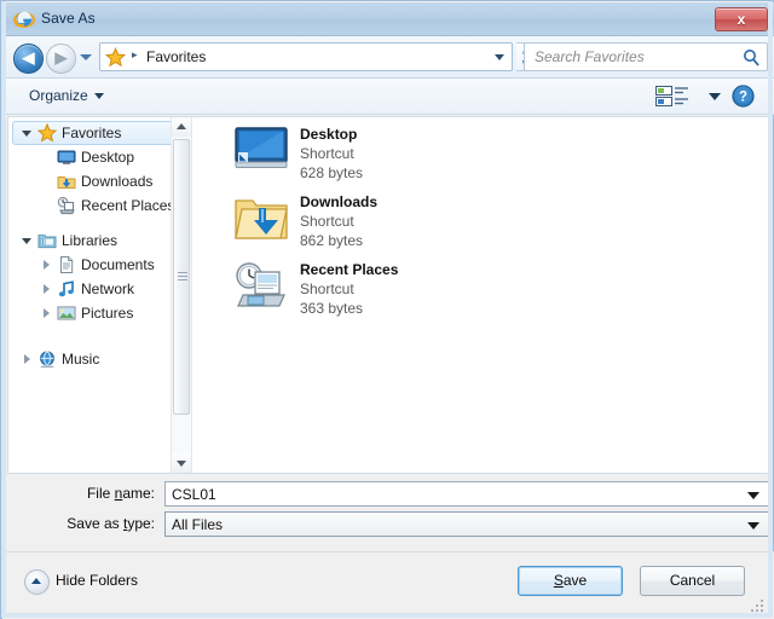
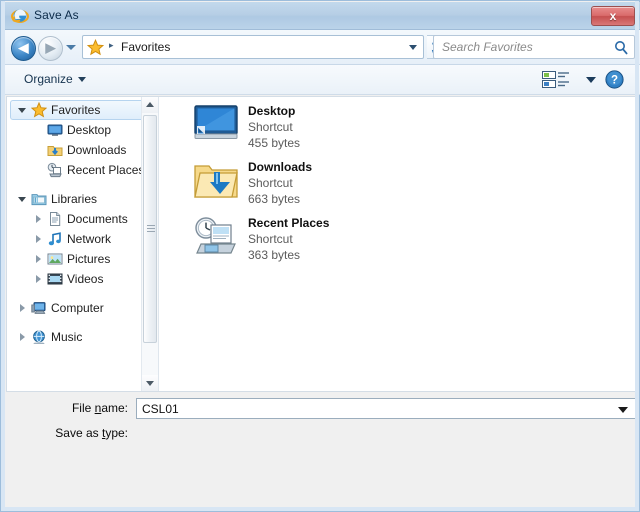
  Save As
  x
  ◀
  ▶
  ▸
  Favorites
  Search Favorites
  Organize
  ?
  Favorites
  Desktop
  Downloads
  Recent Place
  Libraries
  Documents
  Network
  Pictures
+ Videos
+ Computer
  Music
  Desktop
  Shortcut
- 628 bytes
+ 455 bytes
  Downloads
  Shortcut
- 862 bytes
+ 663 bytes
  Recent Places
  Shortcut
  363 bytes
  File name:
  CSL01
  Save as type:
- All Files
- Hide Folders
- Save
- Cancel
